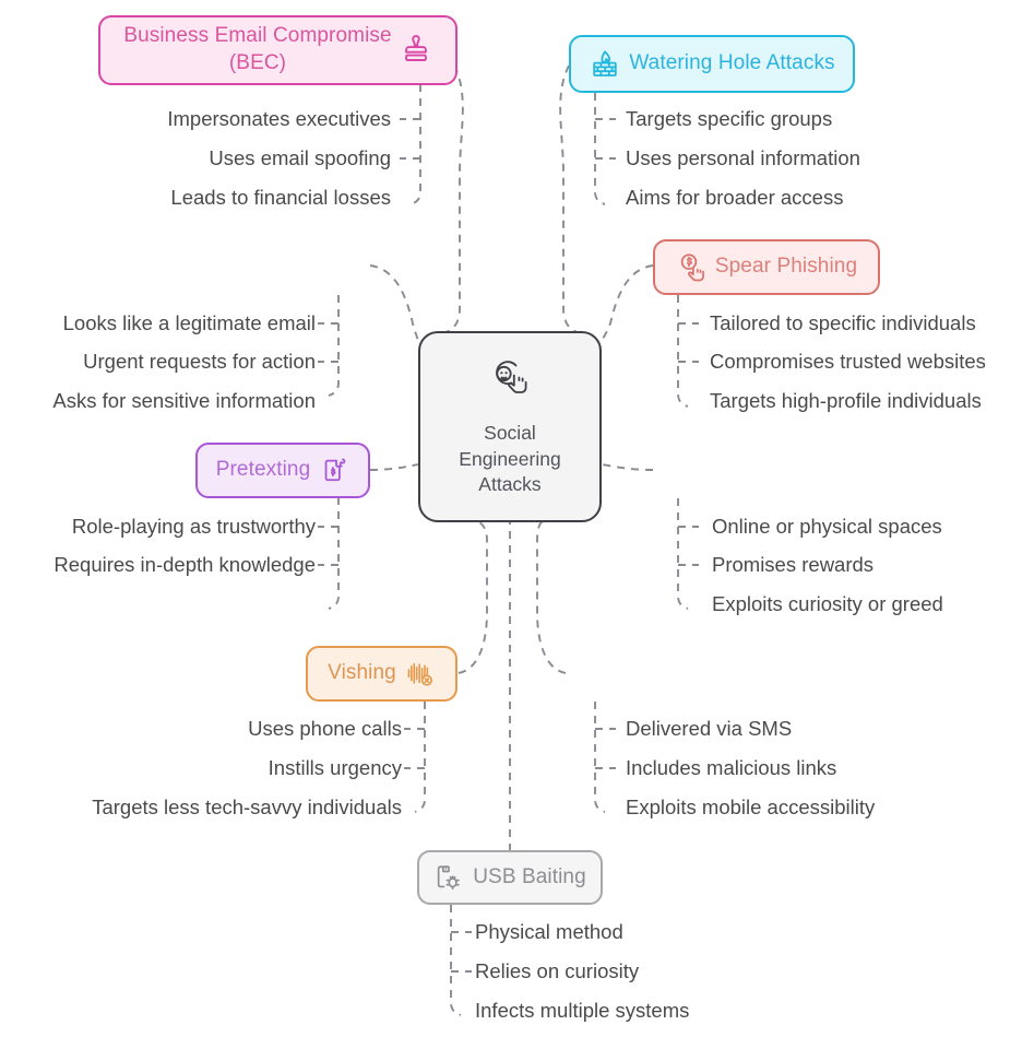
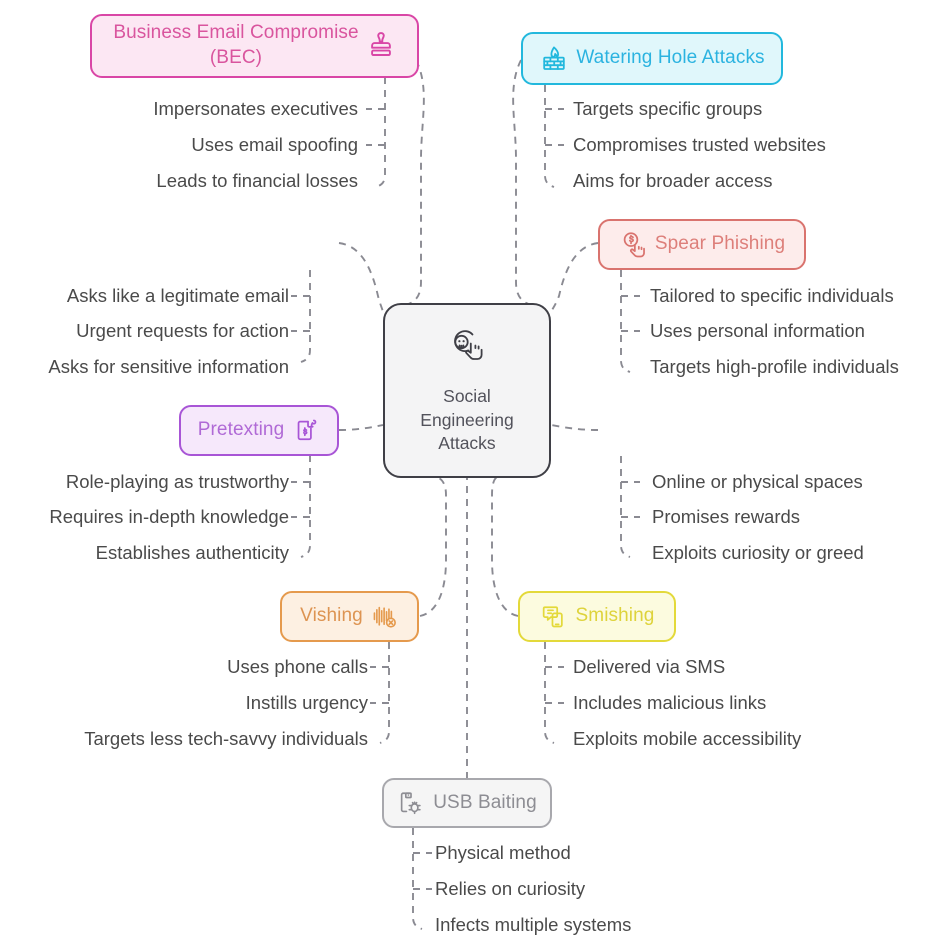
  Social
  Engineering
  Attacks
  Business Email Compromise
  (BEC)
  Impersonates executives
  Uses email spoofing
  Leads to financial losses
  Watering Hole Attacks
  Targets specific groups
- Uses personal information
+ Compromises trusted websites
  Aims for broader access
- Looks like a legitimate email
+ Asks like a legitimate email
  Urgent requests for action
  Asks for sensitive information
  Spear Phishing
  Tailored to specific individuals
- Compromises trusted websites
+ Uses personal information
  Targets high-profile individuals
  Pretexting
  Role-playing as trustworthy
  Requires in-depth knowledge
+ Establishes authenticity
  Online or physical spaces
  Promises rewards
  Exploits curiosity or greed
  Vishing
  Uses phone calls
  Instills urgency
  Targets less tech-savvy individuals
+ Smishing
  Delivered via SMS
  Includes malicious links
  Exploits mobile accessibility
  USB Baiting
  Physical method
  Relies on curiosity
  Infects multiple systems
